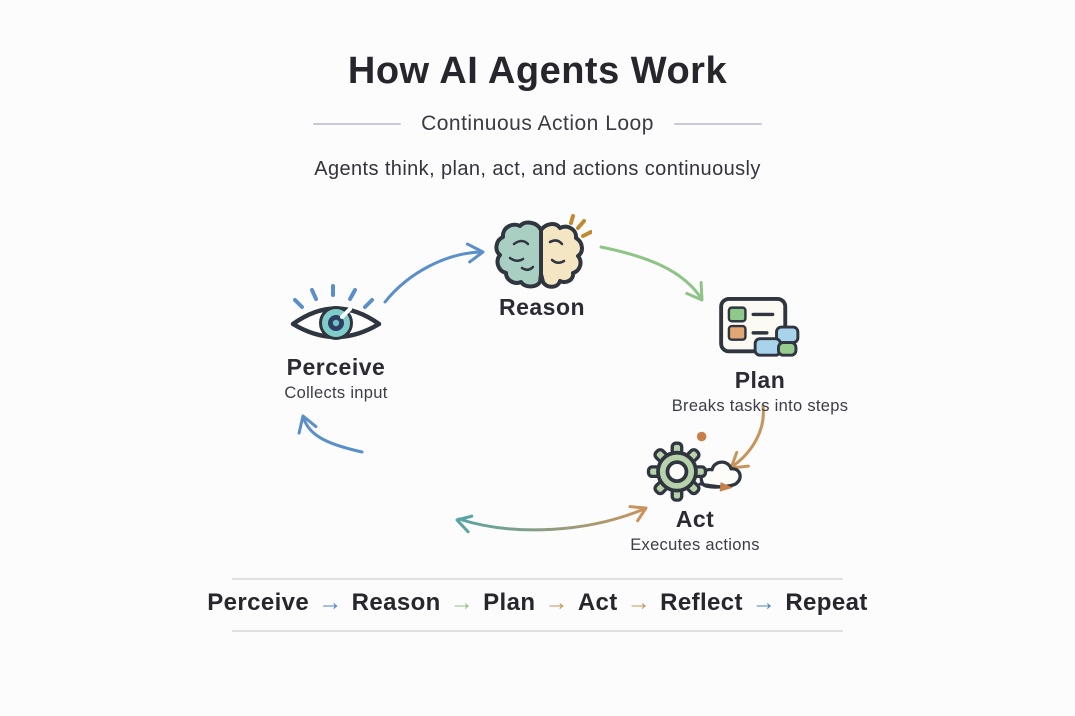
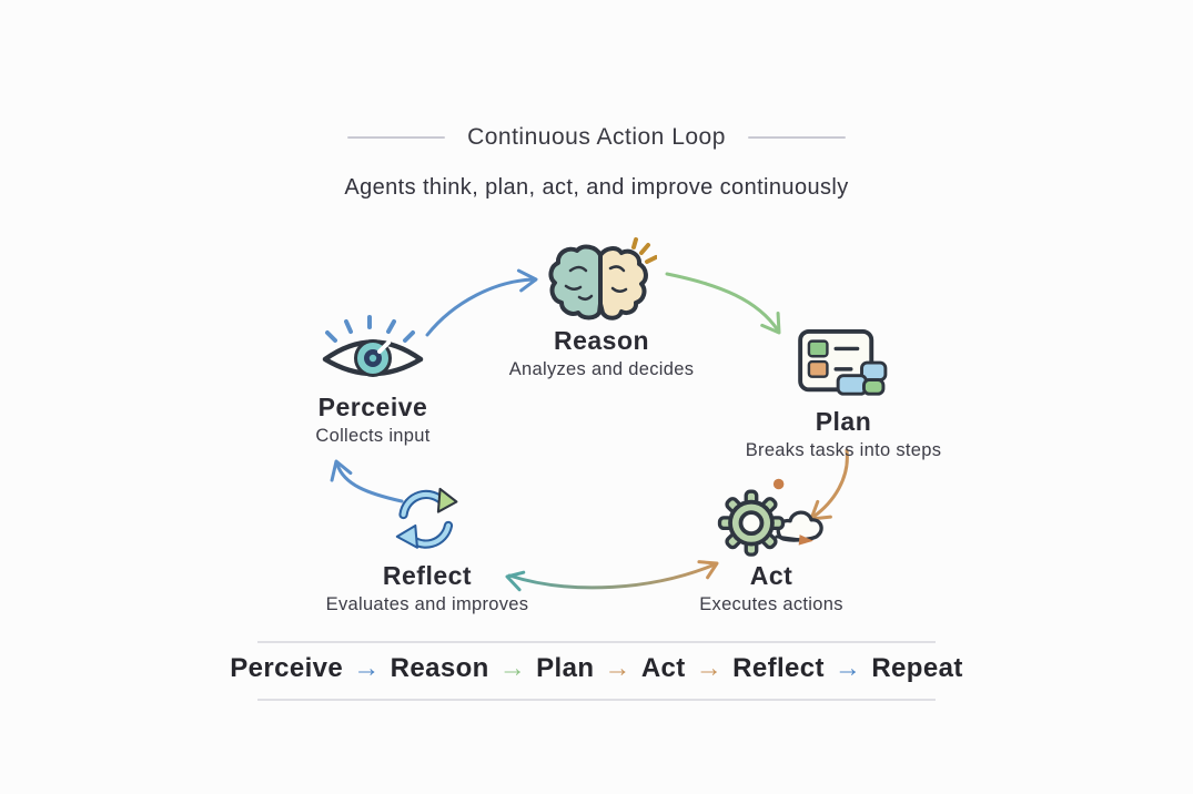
- How AI Agents Work
  Continuous Action Loop
- Agents think, plan, act, and actions continuously
+ Agents think, plan, act, and improve continuously
  Perceive
  Collects input
  Reason
+ Analyzes and decides
  Plan
  Breaks tasks into steps
  Act
  Executes actions
+ Reflect
+ Evaluates and improves
  Perceive → Reason → Plan → Act → Reflect → Repeat
